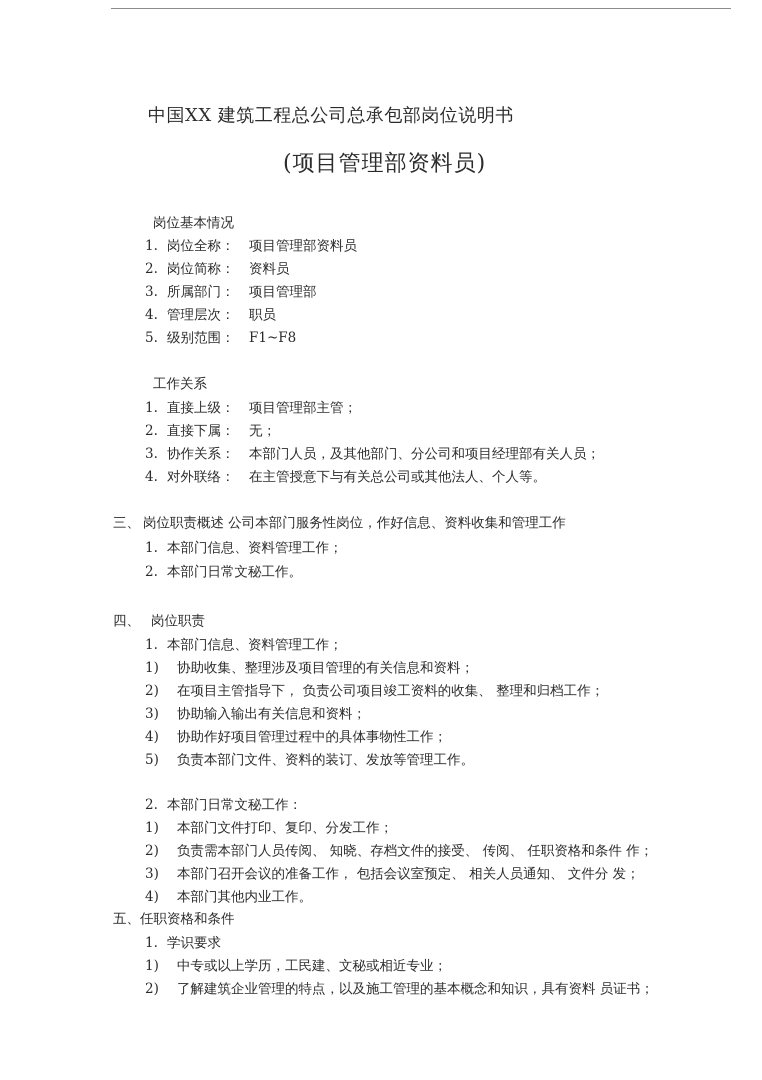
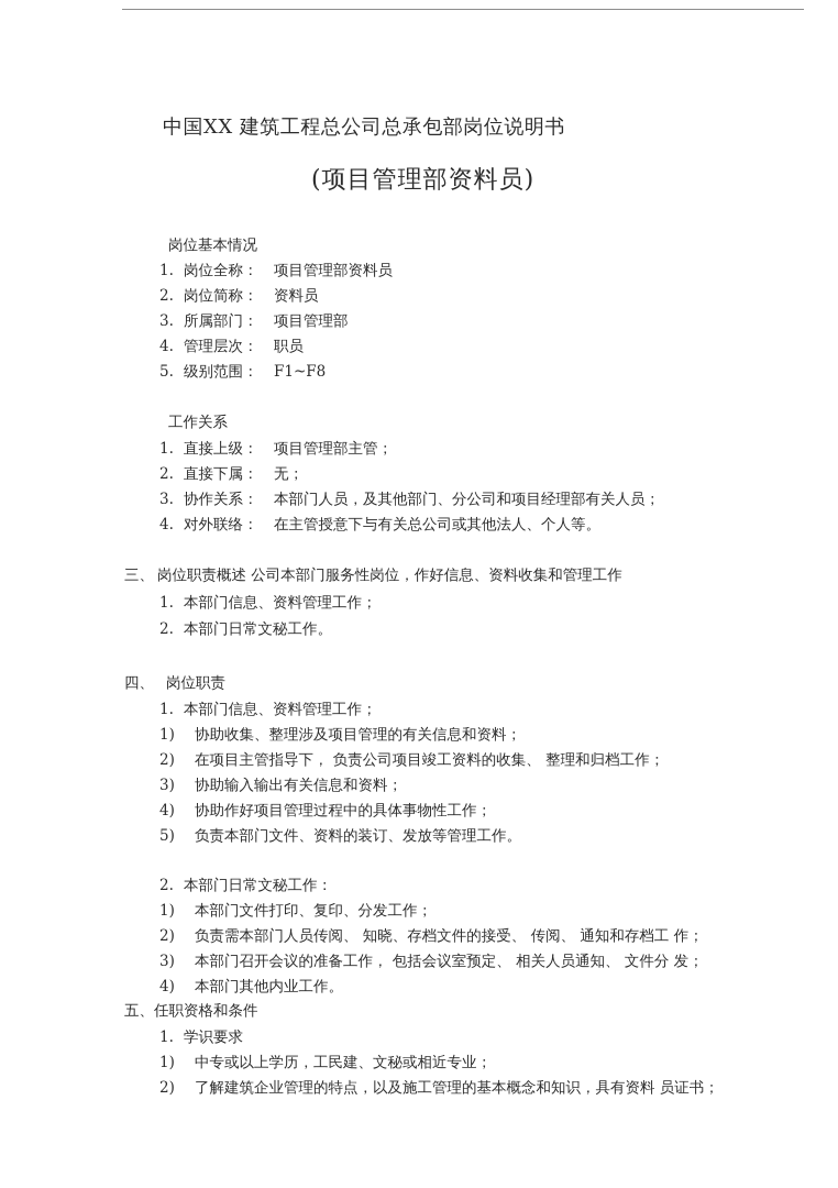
  中国XX 建筑工程总公司总承包部岗位说明书
  (项目管理部资料员)
  岗位基本情况
  1. 岗位全称： 项目管理部资料员
  2. 岗位简称： 资料员
  3. 所属部门： 项目管理部
  4. 管理层次： 职员
  5. 级别范围： F1~F8
  工作关系
  1. 直接上级： 项目管理部主管；
  2. 直接下属： 无；
  3. 协作关系： 本部门人员，及其他部门、分公司和项目经理部有关人员；
  4. 对外联络： 在主管授意下与有关总公司或其他法人、个人等。
  三、 岗位职责概述 公司本部门服务性岗位，作好信息、资料收集和管理工作
  1. 本部门信息、资料管理工作；
  2. 本部门日常文秘工作。
  四、 岗位职责
  1. 本部门信息、资料管理工作；
  1) 协助收集、整理涉及项目管理的有关信息和资料；
  2) 在项目主管指导下， 负责公司项目竣工资料的收集、 整理和归档工作；
  3) 协助输入输出有关信息和资料；
  4) 协助作好项目管理过程中的具体事物性工作；
  5) 负责本部门文件、资料的装订、发放等管理工作。
  2. 本部门日常文秘工作：
  1) 本部门文件打印、复印、分发工作；
- 2) 负责需本部门人员传阅、 知晓、存档文件的接受、 传阅、 任职资格和条件 作；
+ 2) 负责需本部门人员传阅、 知晓、存档文件的接受、 传阅、 通知和存档工 作；
  3) 本部门召开会议的准备工作， 包括会议室预定、 相关人员通知、 文件分 发；
  4) 本部门其他内业工作。
  五、任职资格和条件
  1. 学识要求
  1) 中专或以上学历，工民建、文秘或相近专业；
  2) 了解建筑企业管理的特点，以及施工管理的基本概念和知识，具有资料 员证书；
